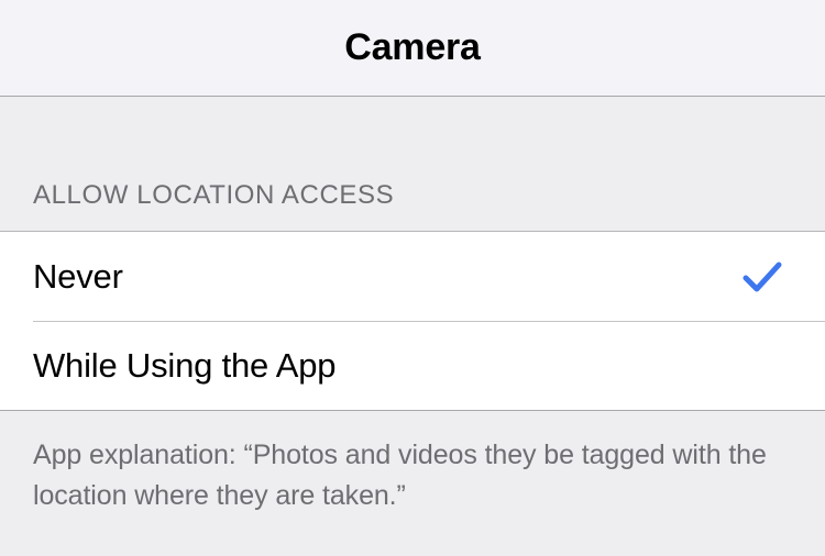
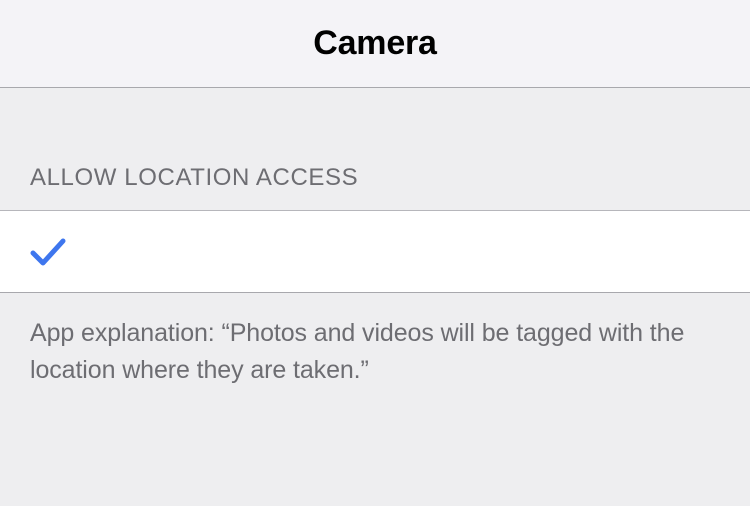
  Camera
  ALLOW LOCATION ACCESS
- Never
- While Using the App
- App explanation: “Photos and videos they be tagged with the location where they are taken.”
+ App explanation: “Photos and videos will be tagged with the location where they are taken.”
